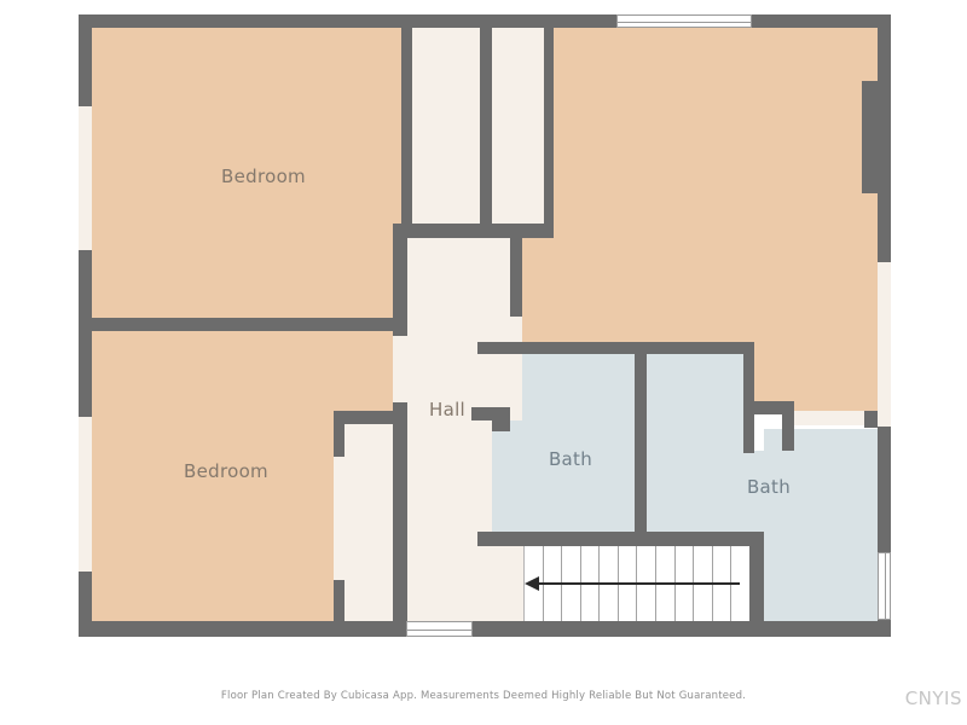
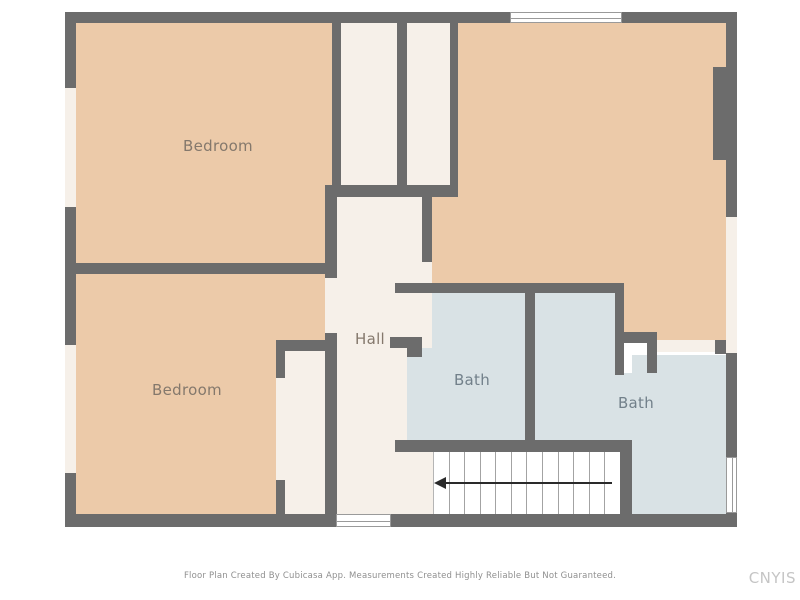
  Bedroom
  Bedroom
  Hall
  Bath
  Bath
- Floor Plan Created By Cubicasa App. Measurements Deemed Highly Reliable But Not Guaranteed.
+ Floor Plan Created By Cubicasa App. Measurements Created Highly Reliable But Not Guaranteed.
  CNYIS
